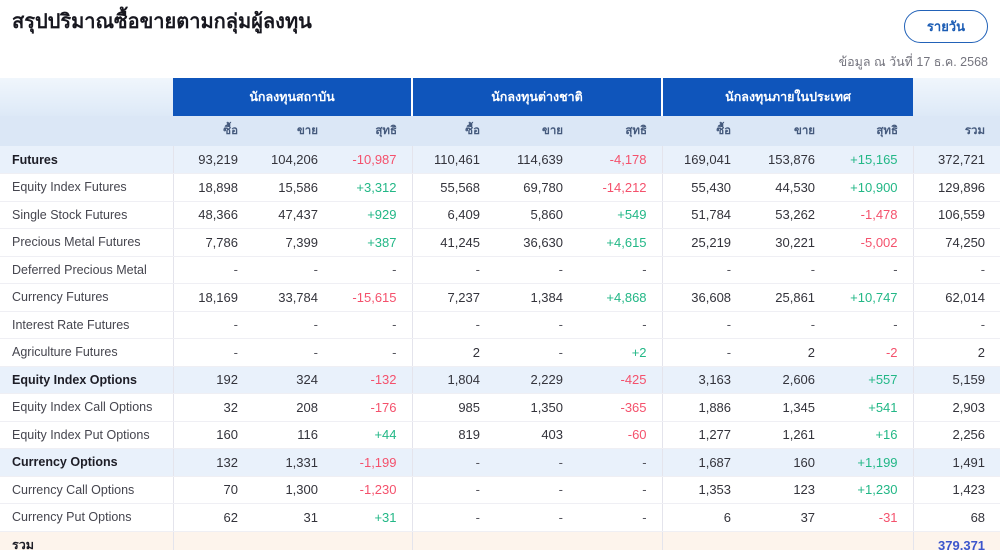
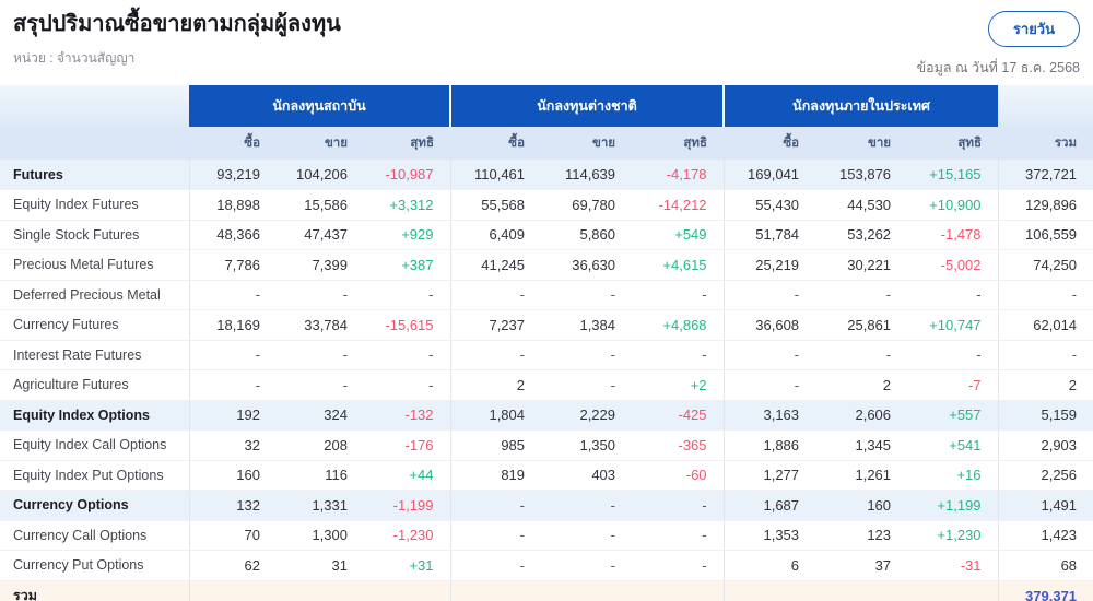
  สรุปปริมาณซื้อขายตามกลุ่มผู้ลงทุน
+ หน่วย : จำนวนสัญญา
  รายวัน
  ข้อมูล ณ วันที่ 17 ธ.ค. 2568
  	นักลงทุนสถาบัน	นักลงทุนต่างชาติ	นักลงทุนภายในประเทศ
  	ซื้อ	ขาย	สุทธิ	ซื้อ	ขาย	สุทธิ	ซื้อ	ขาย	สุทธิ	รวม
  Futures	93,219	104,206	-10,987	110,461	114,639	-4,178	169,041	153,876	+15,165	372,721
  Equity Index Futures	18,898	15,586	+3,312	55,568	69,780	-14,212	55,430	44,530	+10,900	129,896
  Single Stock Futures	48,366	47,437	+929	6,409	5,860	+549	51,784	53,262	-1,478	106,559
  Precious Metal Futures	7,786	7,399	+387	41,245	36,630	+4,615	25,219	30,221	-5,002	74,250
  Deferred Precious Metal	-	-	-	-	-	-	-	-	-	-
  Currency Futures	18,169	33,784	-15,615	7,237	1,384	+4,868	36,608	25,861	+10,747	62,014
  Interest Rate Futures	-	-	-	-	-	-	-	-	-	-
- Agriculture Futures	-	-	-	2	-	+2	-	2	-2	2
+ Agriculture Futures	-	-	-	2	-	+2	-	2	-7	2
  Equity Index Options	192	324	-132	1,804	2,229	-425	3,163	2,606	+557	5,159
  Equity Index Call Options	32	208	-176	985	1,350	-365	1,886	1,345	+541	2,903
  Equity Index Put Options	160	116	+44	819	403	-60	1,277	1,261	+16	2,256
  Currency Options	132	1,331	-1,199	-	-	-	1,687	160	+1,199	1,491
  Currency Call Options	70	1,300	-1,230	-	-	-	1,353	123	+1,230	1,423
  Currency Put Options	62	31	+31	-	-	-	6	37	-31	68
  รวม										379,371
